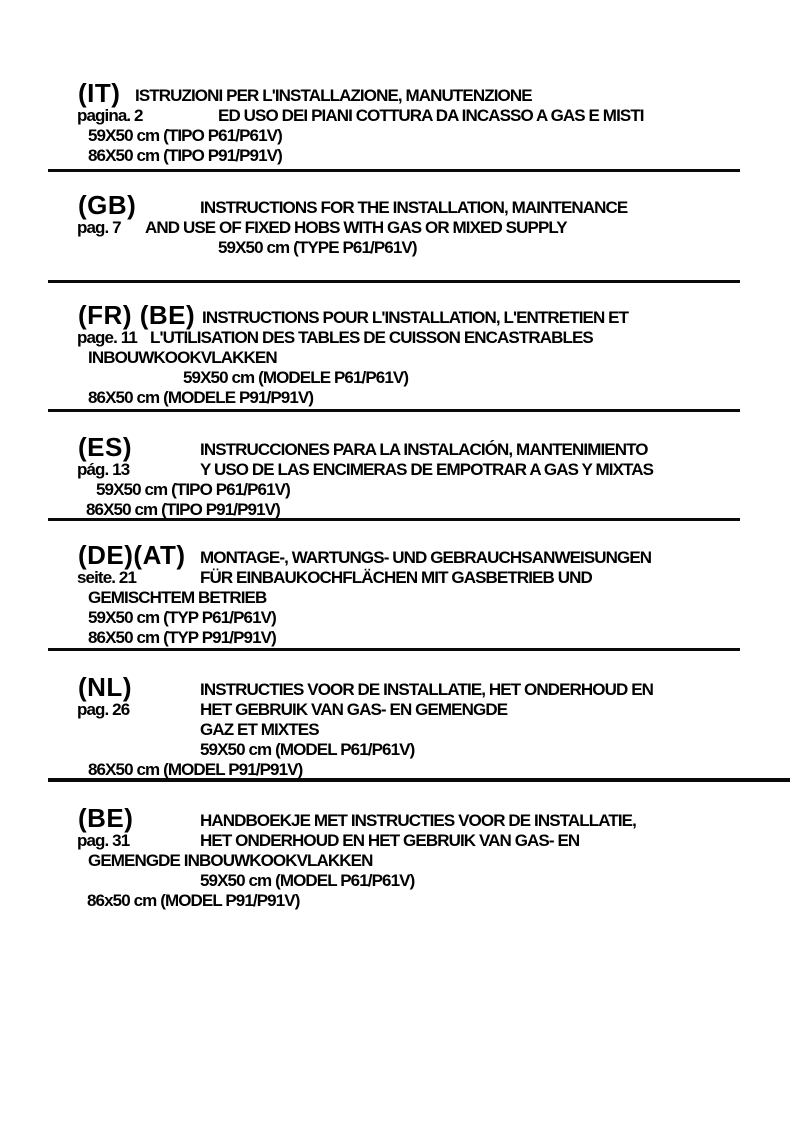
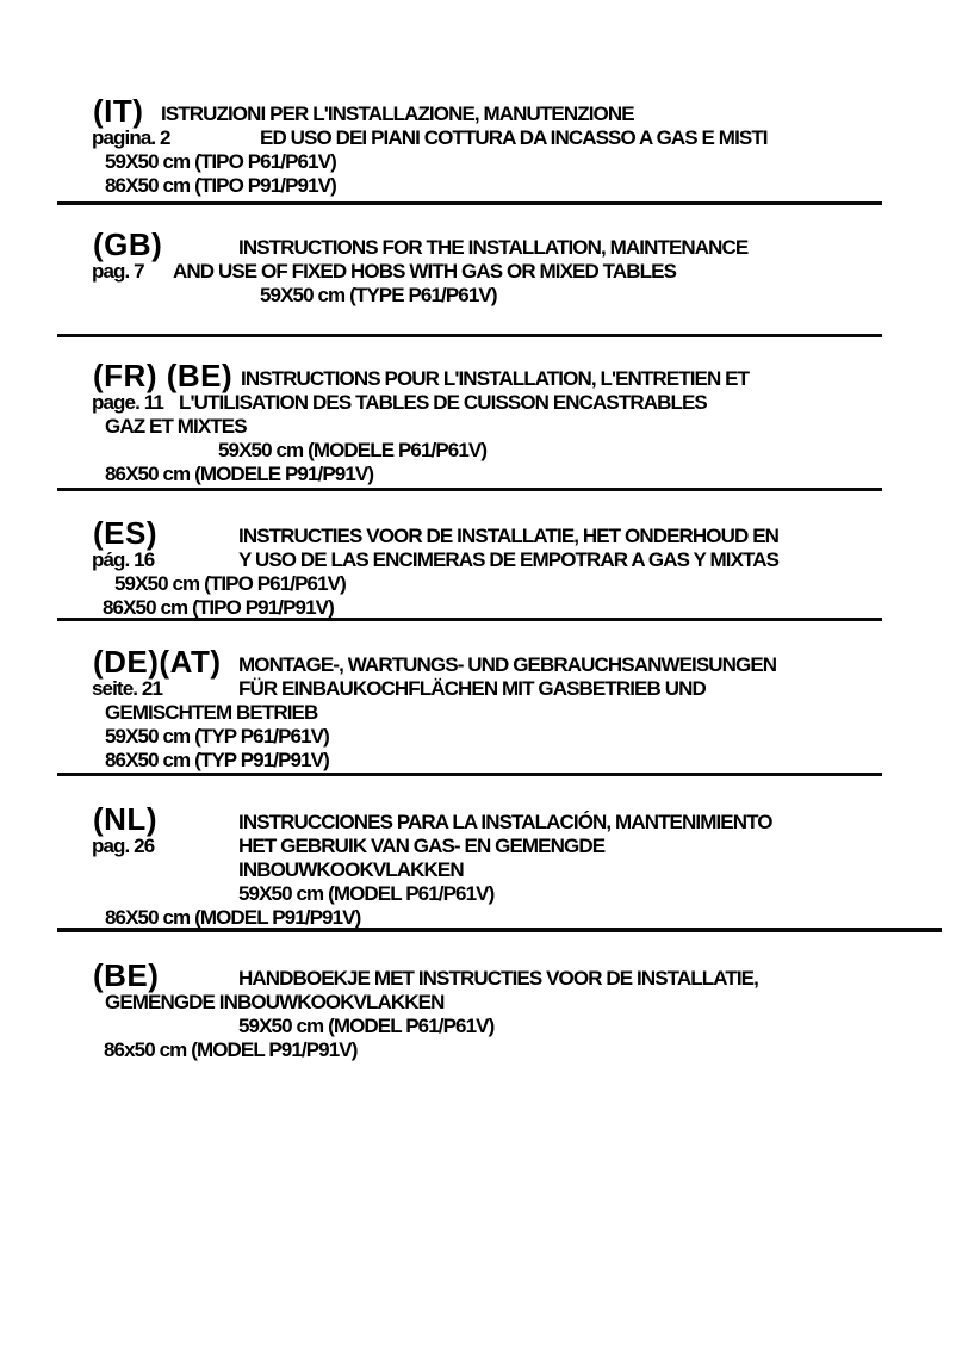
  (IT)
  ISTRUZIONI PER L'INSTALLAZIONE, MANUTENZIONE
  pagina. 2
  ED USO DEI PIANI COTTURA DA INCASSO A GAS E MISTI
  59X50 cm (TIPO P61/P61V)
  86X50 cm (TIPO P91/P91V)
  (GB)
  INSTRUCTIONS FOR THE INSTALLATION, MAINTENANCE
  pag. 7
- AND USE OF FIXED HOBS WITH GAS OR MIXED SUPPLY
+ AND USE OF FIXED HOBS WITH GAS OR MIXED TABLES
  59X50 cm (TYPE P61/P61V)
  (FR) (BE)
  INSTRUCTIONS POUR L'INSTALLATION, L'ENTRETIEN ET
  page. 11
  L'UTILISATION DES TABLES DE CUISSON ENCASTRABLES
- INBOUWKOOKVLAKKEN
+ GAZ ET MIXTES
  59X50 cm (MODELE P61/P61V)
  86X50 cm (MODELE P91/P91V)
  (ES)
- INSTRUCCIONES PARA LA INSTALACIÓN, MANTENIMIENTO
+ INSTRUCTIES VOOR DE INSTALLATIE, HET ONDERHOUD EN
- pág. 13
+ pág. 16
  Y USO DE LAS ENCIMERAS DE EMPOTRAR A GAS Y MIXTAS
  59X50 cm (TIPO P61/P61V)
  86X50 cm (TIPO P91/P91V)
  (DE)(AT)
  MONTAGE-, WARTUNGS- UND GEBRAUCHSANWEISUNGEN
  seite. 21
  FÜR EINBAUKOCHFLÄCHEN MIT GASBETRIEB UND
  GEMISCHTEM BETRIEB
  59X50 cm (TYP P61/P61V)
  86X50 cm (TYP P91/P91V)
  (NL)
- INSTRUCTIES VOOR DE INSTALLATIE, HET ONDERHOUD EN
+ INSTRUCCIONES PARA LA INSTALACIÓN, MANTENIMIENTO
  pag. 26
  HET GEBRUIK VAN GAS- EN GEMENGDE
- GAZ ET MIXTES
+ INBOUWKOOKVLAKKEN
  59X50 cm (MODEL P61/P61V)
  86X50 cm (MODEL P91/P91V)
  (BE)
  HANDBOEKJE MET INSTRUCTIES VOOR DE INSTALLATIE,
- pag. 31
- HET ONDERHOUD EN HET GEBRUIK VAN GAS- EN
  GEMENGDE INBOUWKOOKVLAKKEN
  59X50 cm (MODEL P61/P61V)
  86x50 cm (MODEL P91/P91V)
